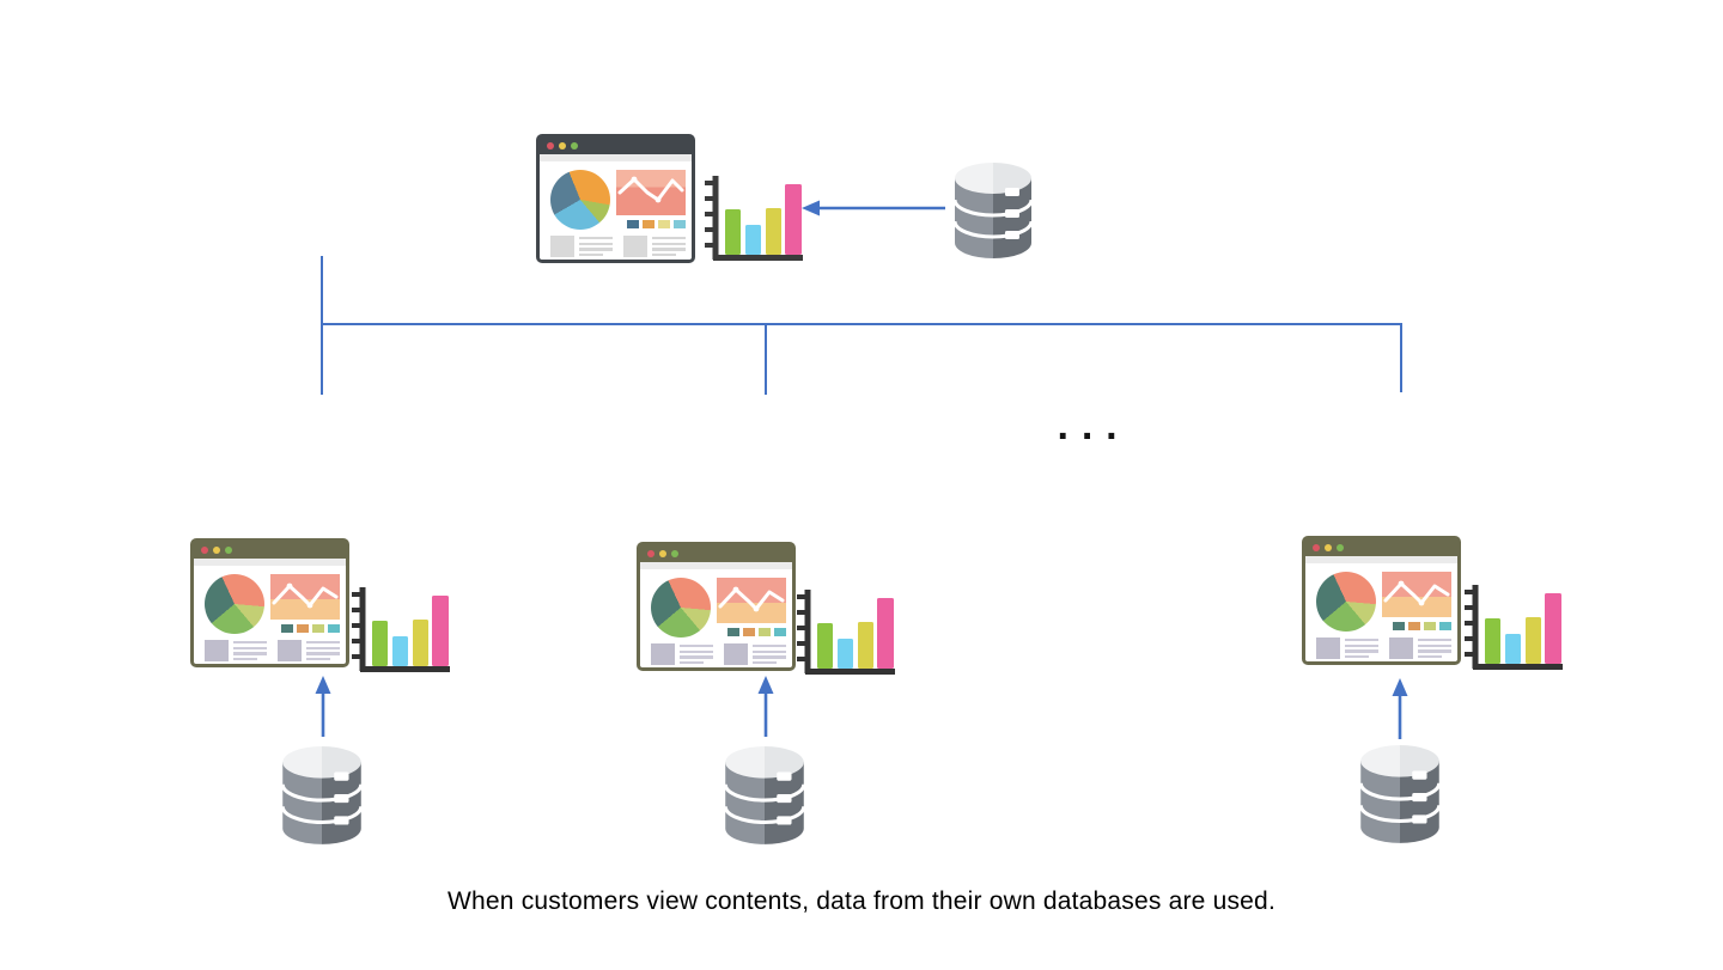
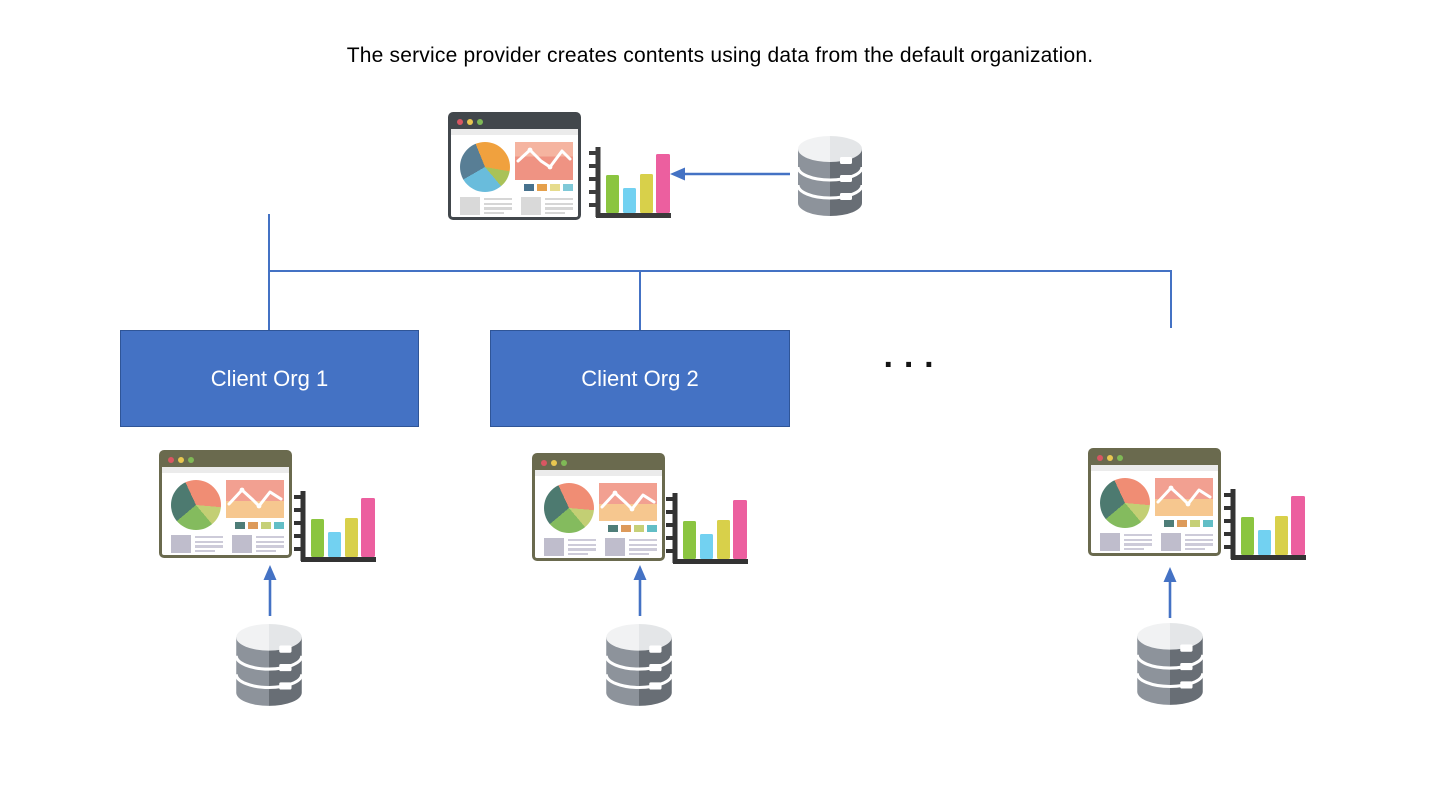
+ The service provider creates contents using data from the default organization.
+ Client Org 1
+ Client Org 2
  ···
- When customers view contents, data from their own databases are used.
